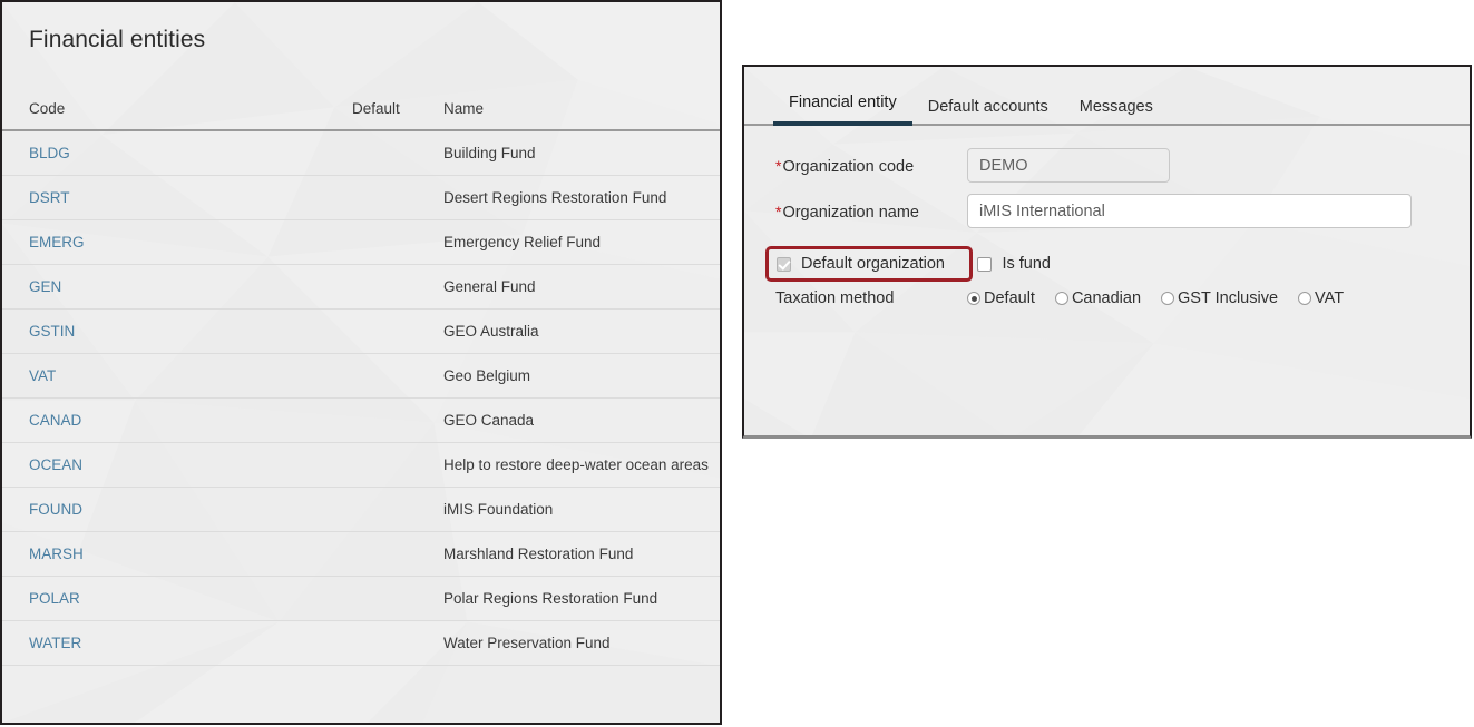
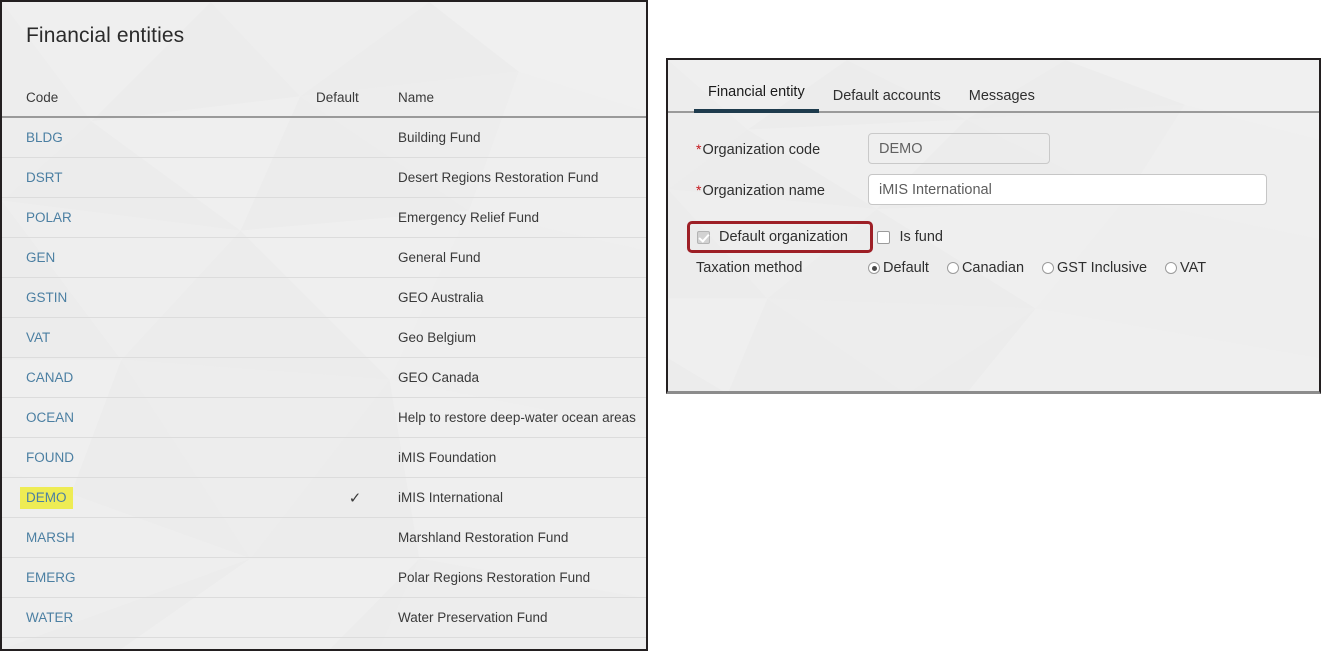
  Financial entities
  Code	Default	Name
  BLDG		Building Fund
  DSRT		Desert Regions Restoration Fund
- EMERG		Emergency Relief Fund
+ POLAR		Emergency Relief Fund
  GEN		General Fund
  GSTIN		GEO Australia
  VAT		Geo Belgium
  CANAD		GEO Canada
  OCEAN		Help to restore deep-water ocean areas
  FOUND		iMIS Foundation
+ DEMO	✓	iMIS International
  MARSH		Marshland Restoration Fund
- POLAR		Polar Regions Restoration Fund
+ EMERG		Polar Regions Restoration Fund
  WATER		Water Preservation Fund
  Financial entity
  Default accounts
  Messages
  *Organization code
  DEMO
  *Organization name
  iMIS International
  Default organization
  Is fund
  Taxation method
  Default
  Canadian
  GST Inclusive
  VAT
